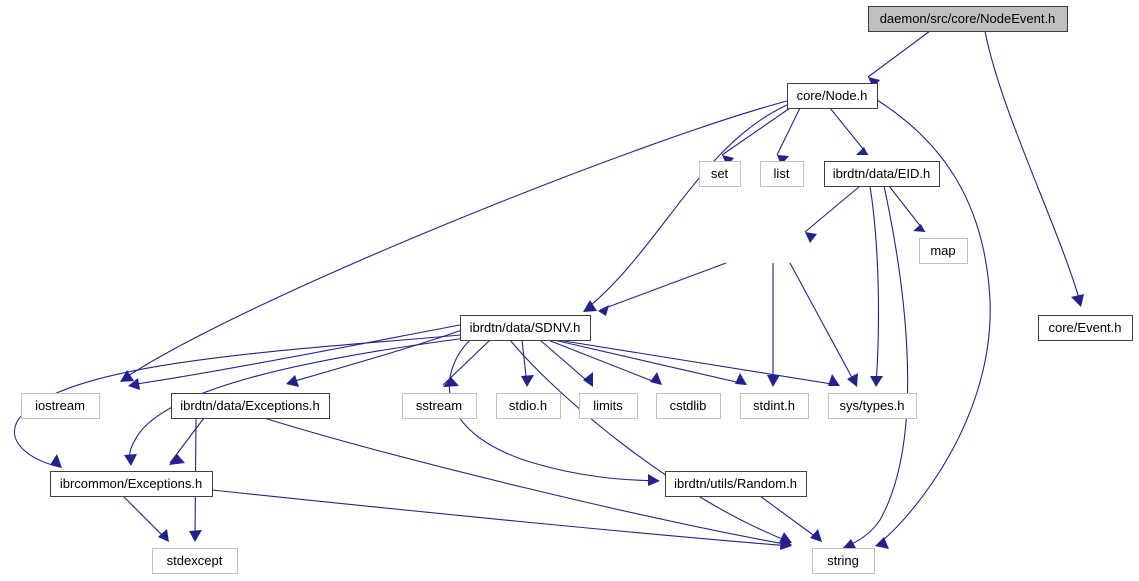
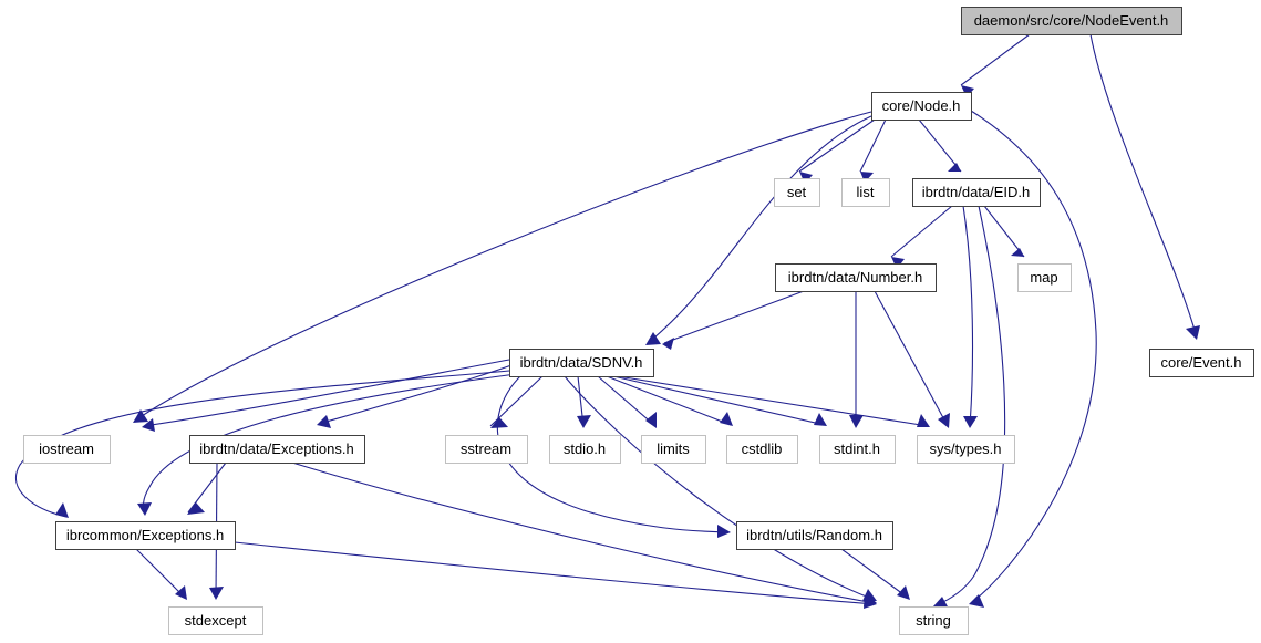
  daemon/src/core/NodeEvent.h
  core/Node.h
  set
  list
  ibrdtn/data/EID.h
+ ibrdtn/data/Number.h
  map
  ibrdtn/data/SDNV.h
  core/Event.h
  iostream
  ibrdtn/data/Exceptions.h
  sstream
  stdio.h
  limits
  cstdlib
  stdint.h
  sys/types.h
  ibrcommon/Exceptions.h
  ibrdtn/utils/Random.h
  stdexcept
  string
